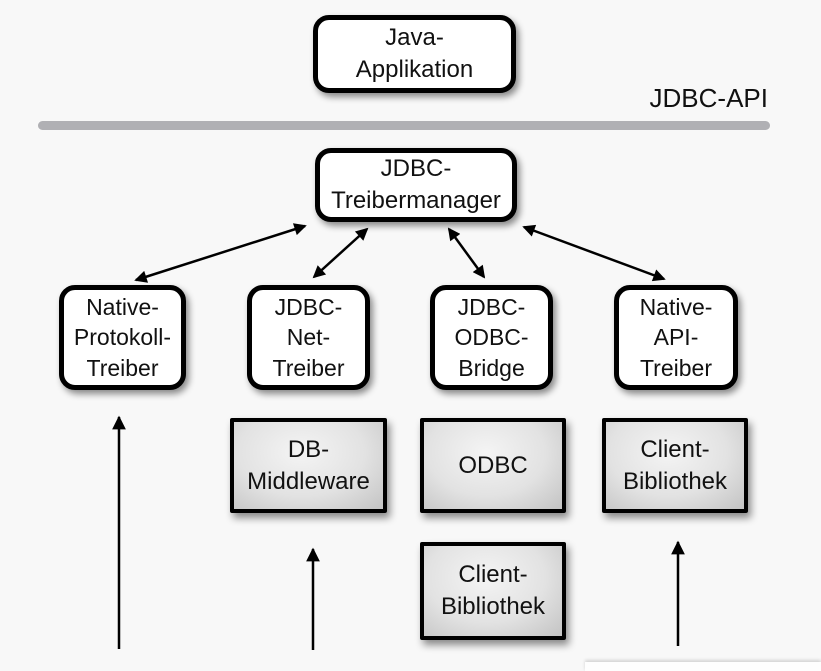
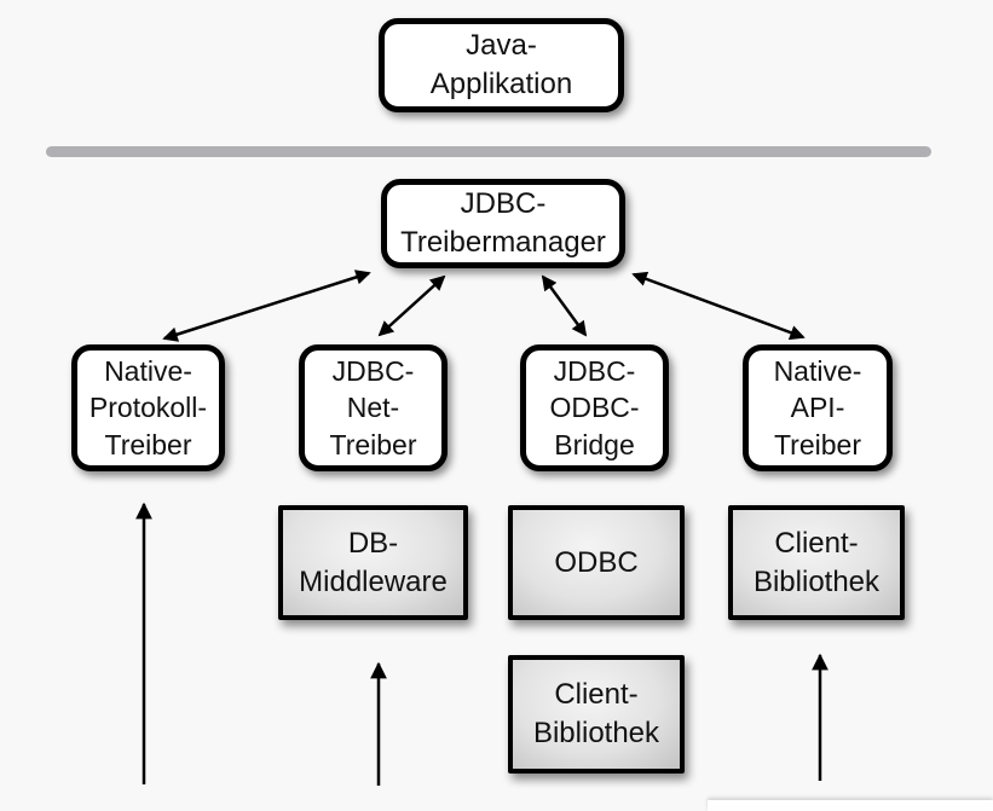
  Java-
  Applikation
- JDBC-API
  JDBC-
  Treibermanager
  Native-
  Protokoll-
  Treiber
  JDBC-
  Net-
  Treiber
  JDBC-
  ODBC-
  Bridge
  Native-
  API-
  Treiber
  DB-
  Middleware
  ODBC
  Client-
  Bibliothek
  Client-
  Bibliothek
